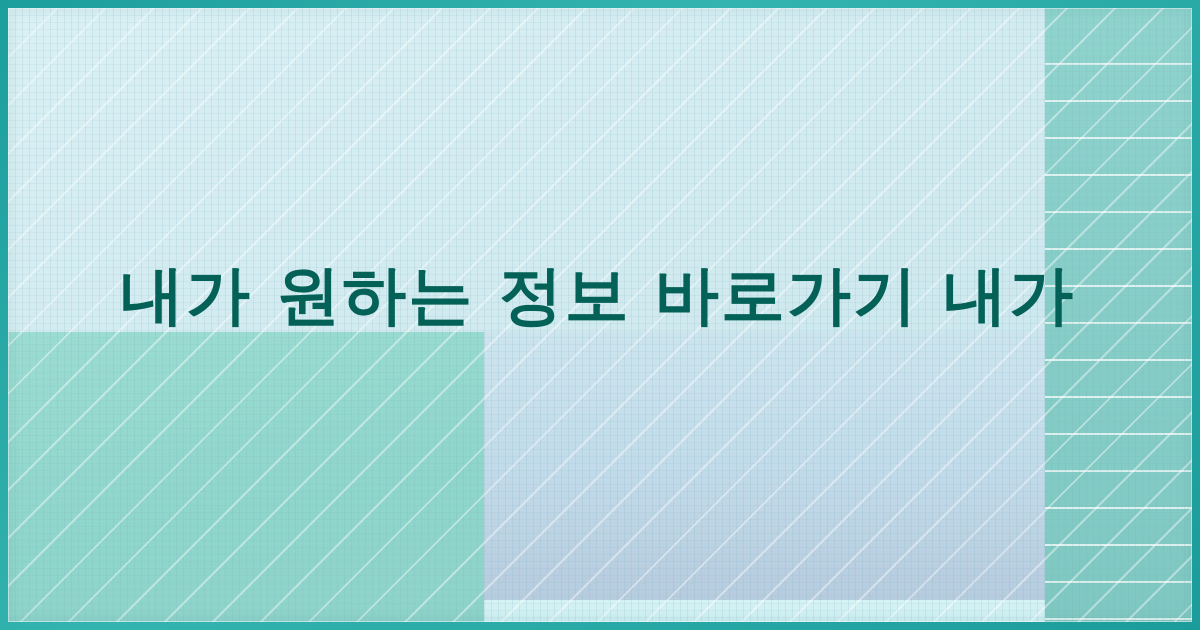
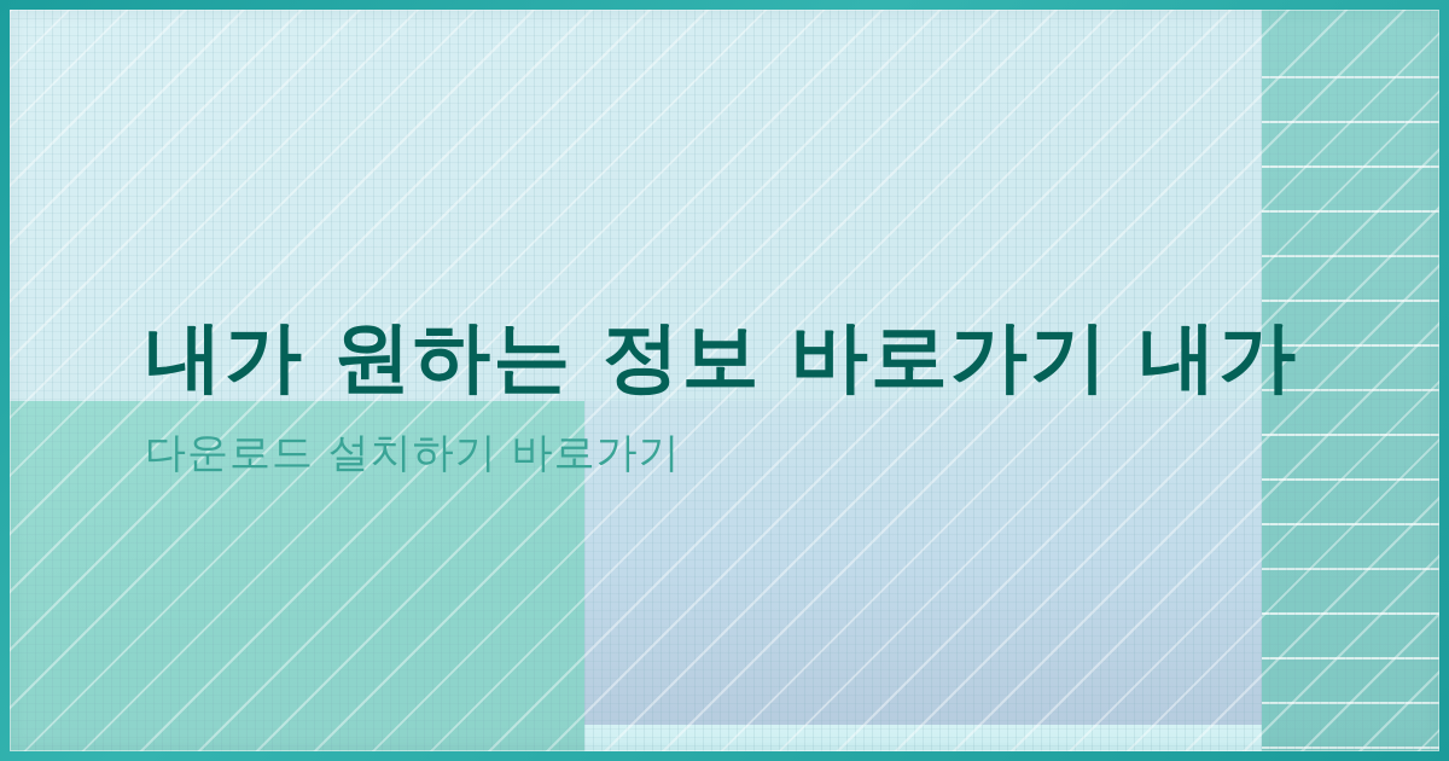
  내가 원하는 정보 바로가기 내가
+ 다운로드 설치하기 바로가기
